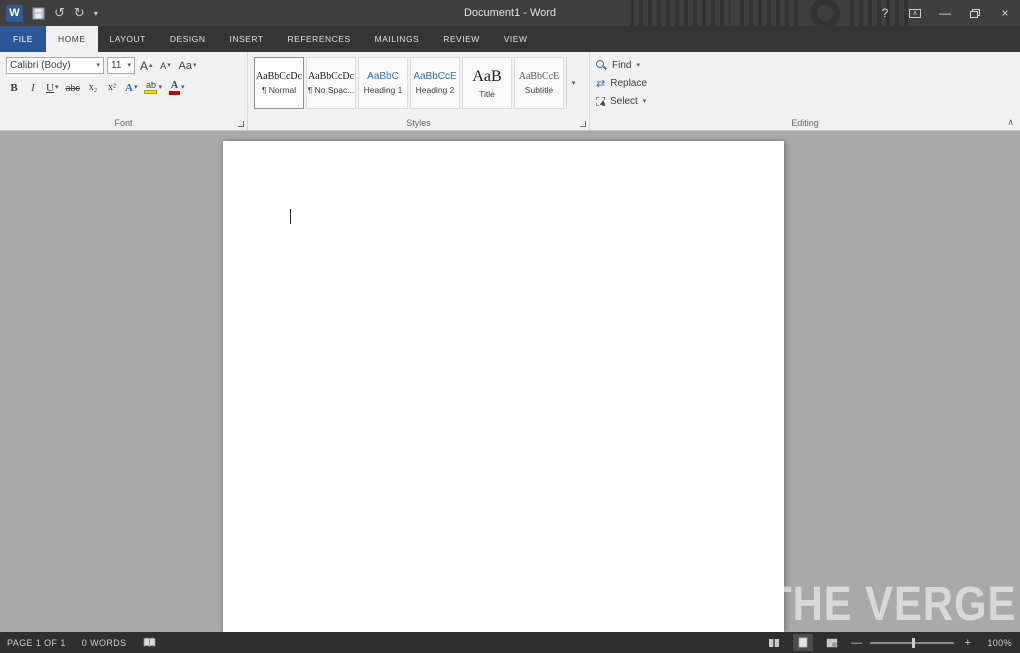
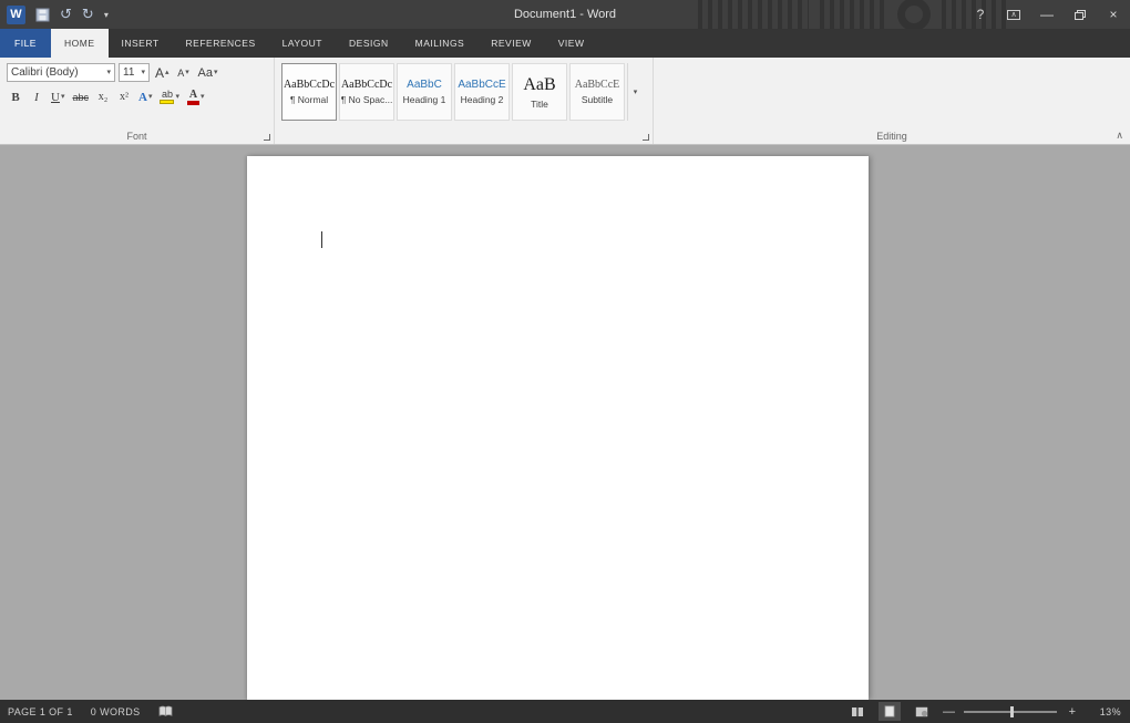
  W
  ↺
  ↻
  ▾
  Document1 - Word
  ?
  —
  ×
  FILE
  HOME
- LAYOUT
+ INSERT
- DESIGN
+ REFERENCES
- INSERT
+ LAYOUT
- REFERENCES
+ DESIGN
  MAILINGS
  REVIEW
  VIEW
  Calibri (Body)
  11
  A
  A
  Aa
  B
  I
  U
  abc
  x₂
  x²
  A
  ab
  A
  Font
  AaBbCcDc
  ¶ Normal
  AaBbCcDc
  ¶ No Spac...
  AaBbC
  Heading 1
  AaBbCcE
  Heading 2
  AaB
  Title
  AaBbCcE
  Subtitle
- Styles
- Find
- ⇄
- Replace
- Select
  Editing
  ∧
- THE VERGE
  PAGE 1 OF 1
  0 WORDS
  —
  +
- 100%
+ 13%
